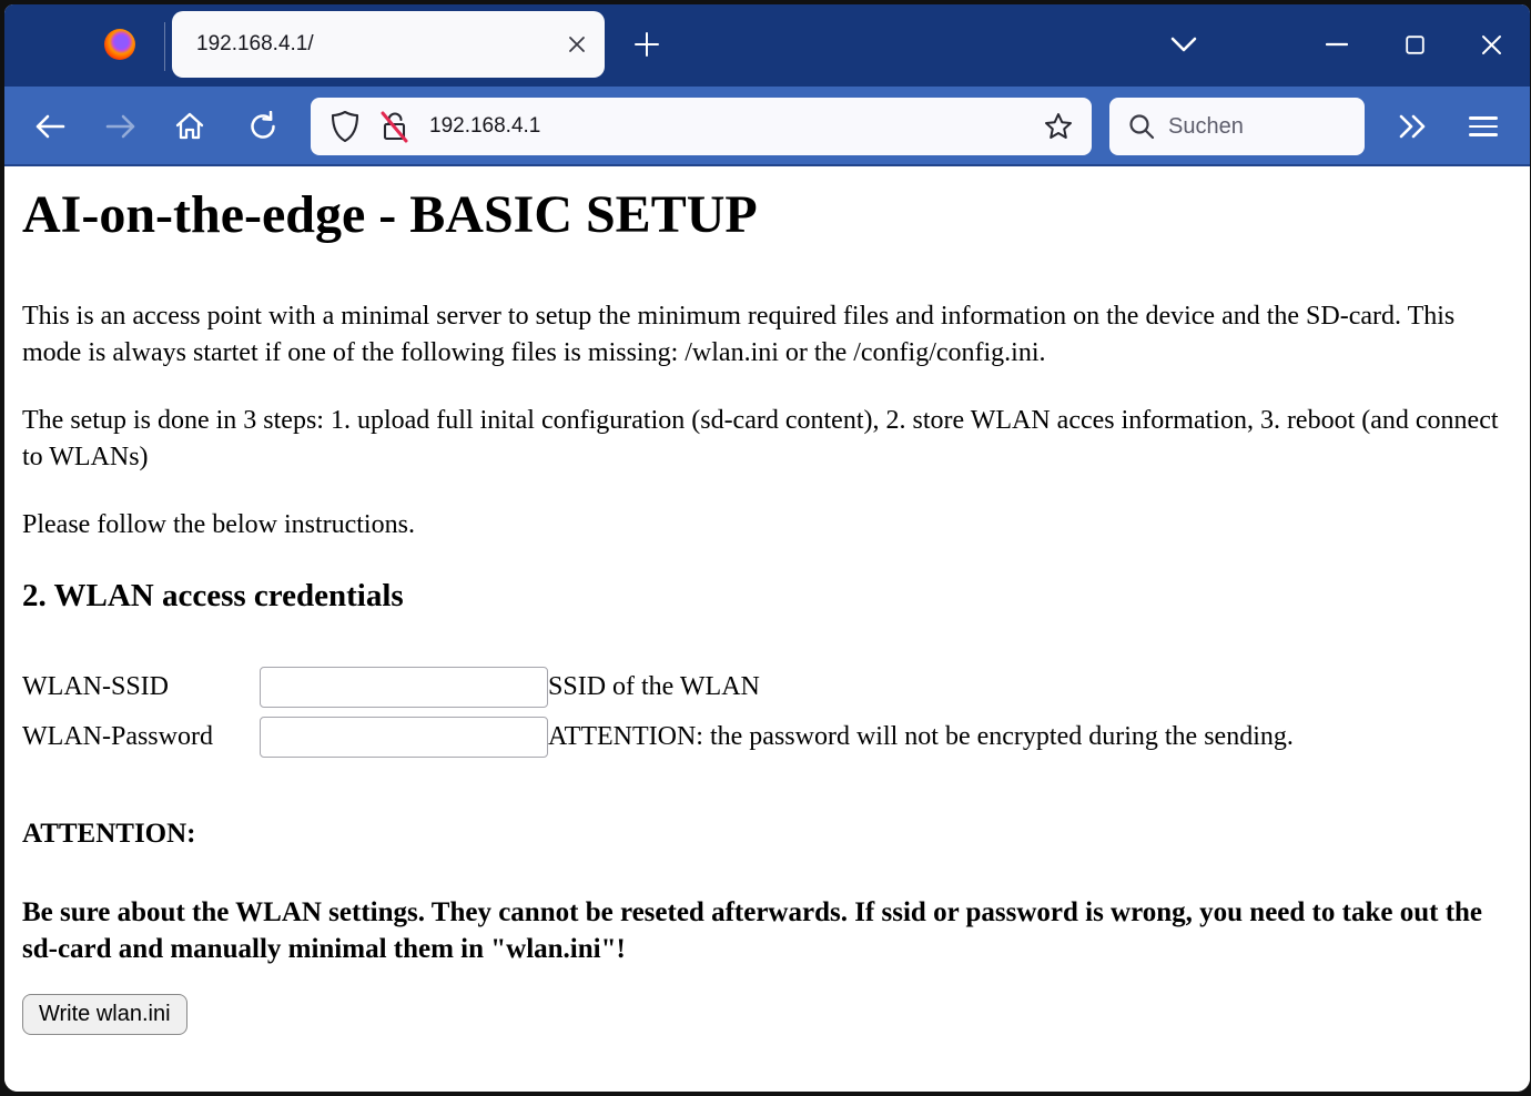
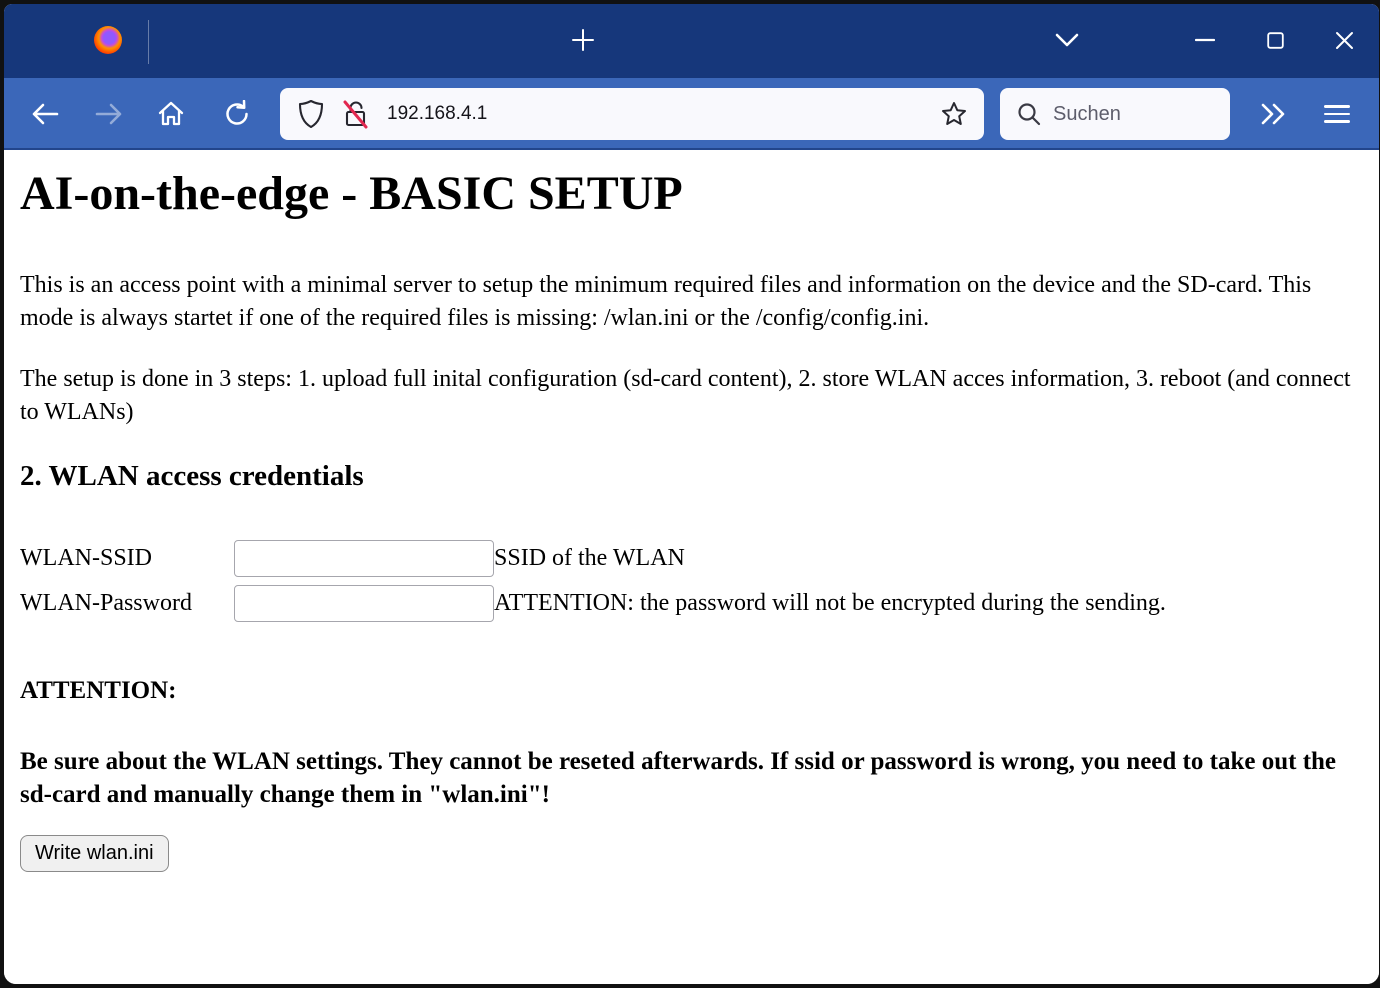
- 192.168.4.1/
  192.168.4.1
  Suchen
  AI-on-the-edge - BASIC SETUP
- This is an access point with a minimal server to setup the minimum required files and information on the device and the SD-card. This mode is always startet if one of the following files is missing: /wlan.ini or the /config/config.ini.
+ This is an access point with a minimal server to setup the minimum required files and information on the device and the SD-card. This mode is always startet if one of the required files is missing: /wlan.ini or the /config/config.ini.
  The setup is done in 3 steps: 1. upload full inital configuration (sd-card content), 2. store WLAN acces information, 3. reboot (and connect to WLANs)
- Please follow the below instructions.
  2. WLAN access credentials
  WLAN-SSID		SSID of the WLAN
  WLAN-Password		ATTENTION: the password will not be encrypted during the sending.
  ATTENTION:
- Be sure about the WLAN settings. They cannot be reseted afterwards. If ssid or password is wrong, you need to take out the sd-card and manually minimal them in "wlan.ini"!
+ Be sure about the WLAN settings. They cannot be reseted afterwards. If ssid or password is wrong, you need to take out the sd-card and manually change them in "wlan.ini"!
  Write wlan.ini
